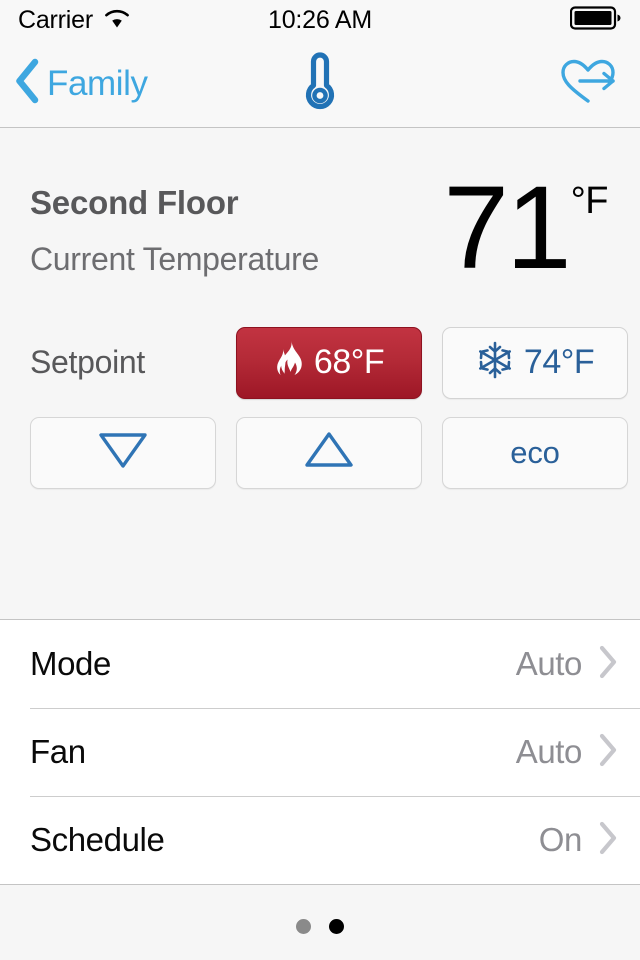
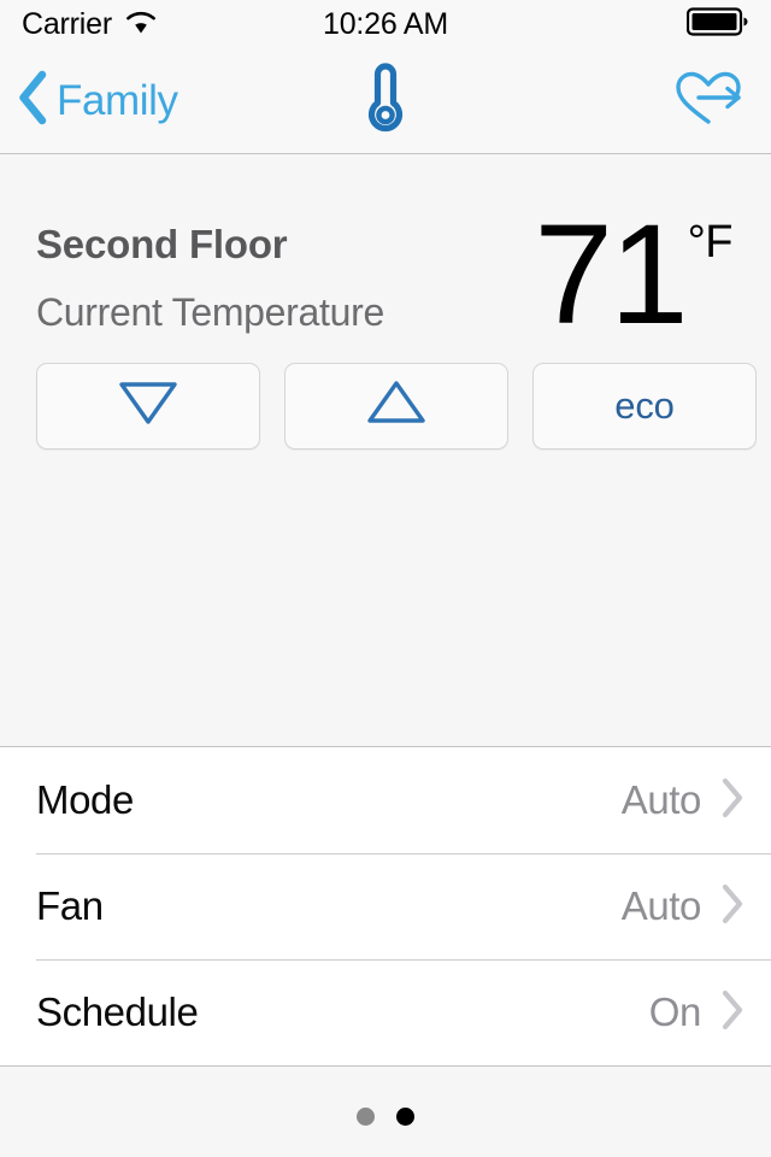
  Carrier
  10:26 AM
  Family
  Second Floor
  Current Temperature
  71
  °F
- Setpoint
- 68°F
- 74°F
  eco
  Mode
  Auto
  Fan
  Auto
  Schedule
  On
